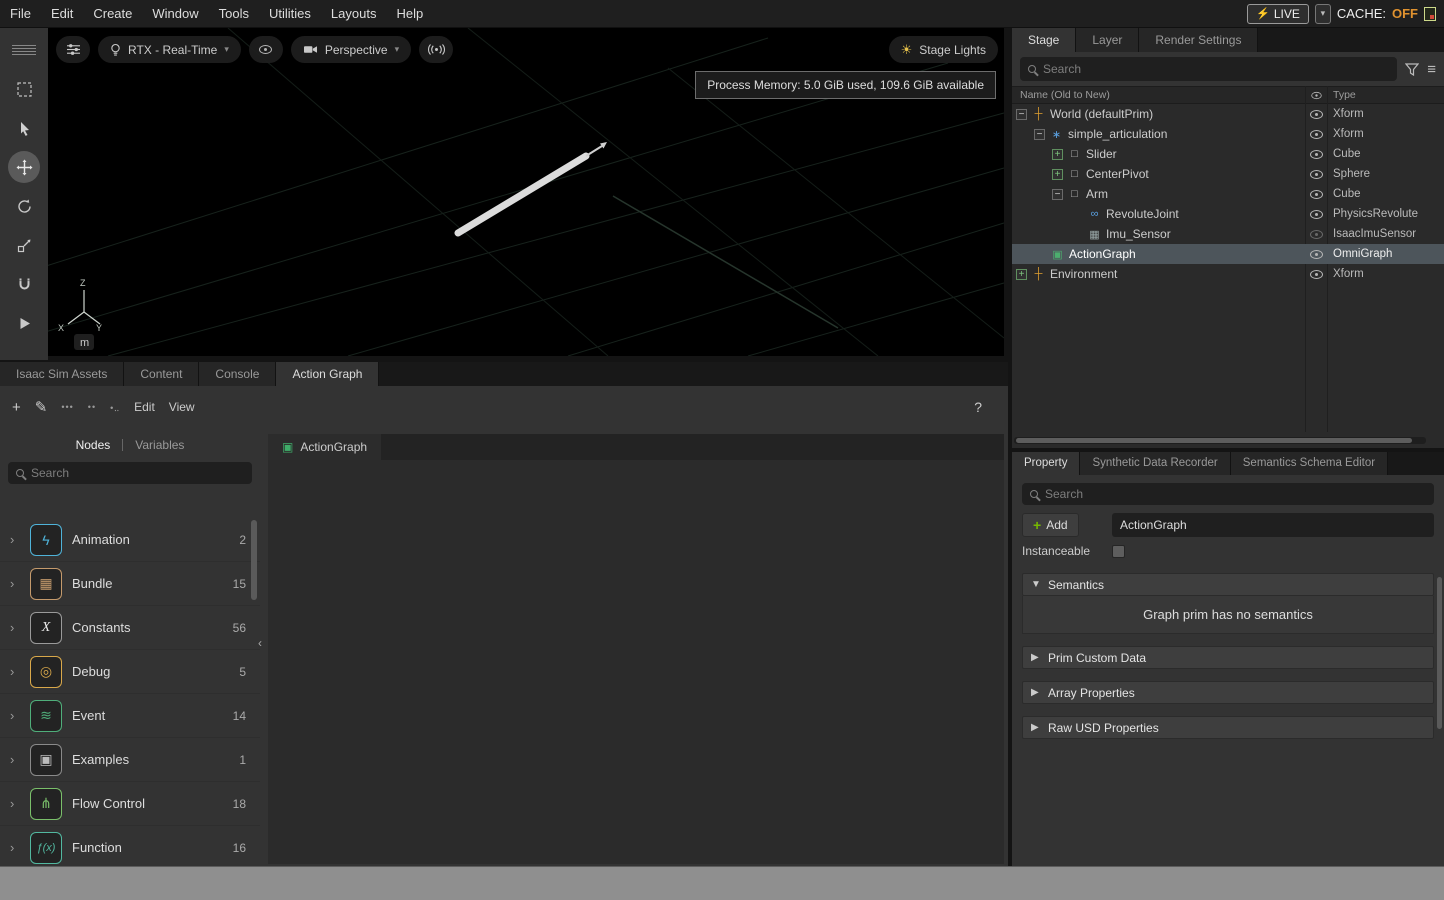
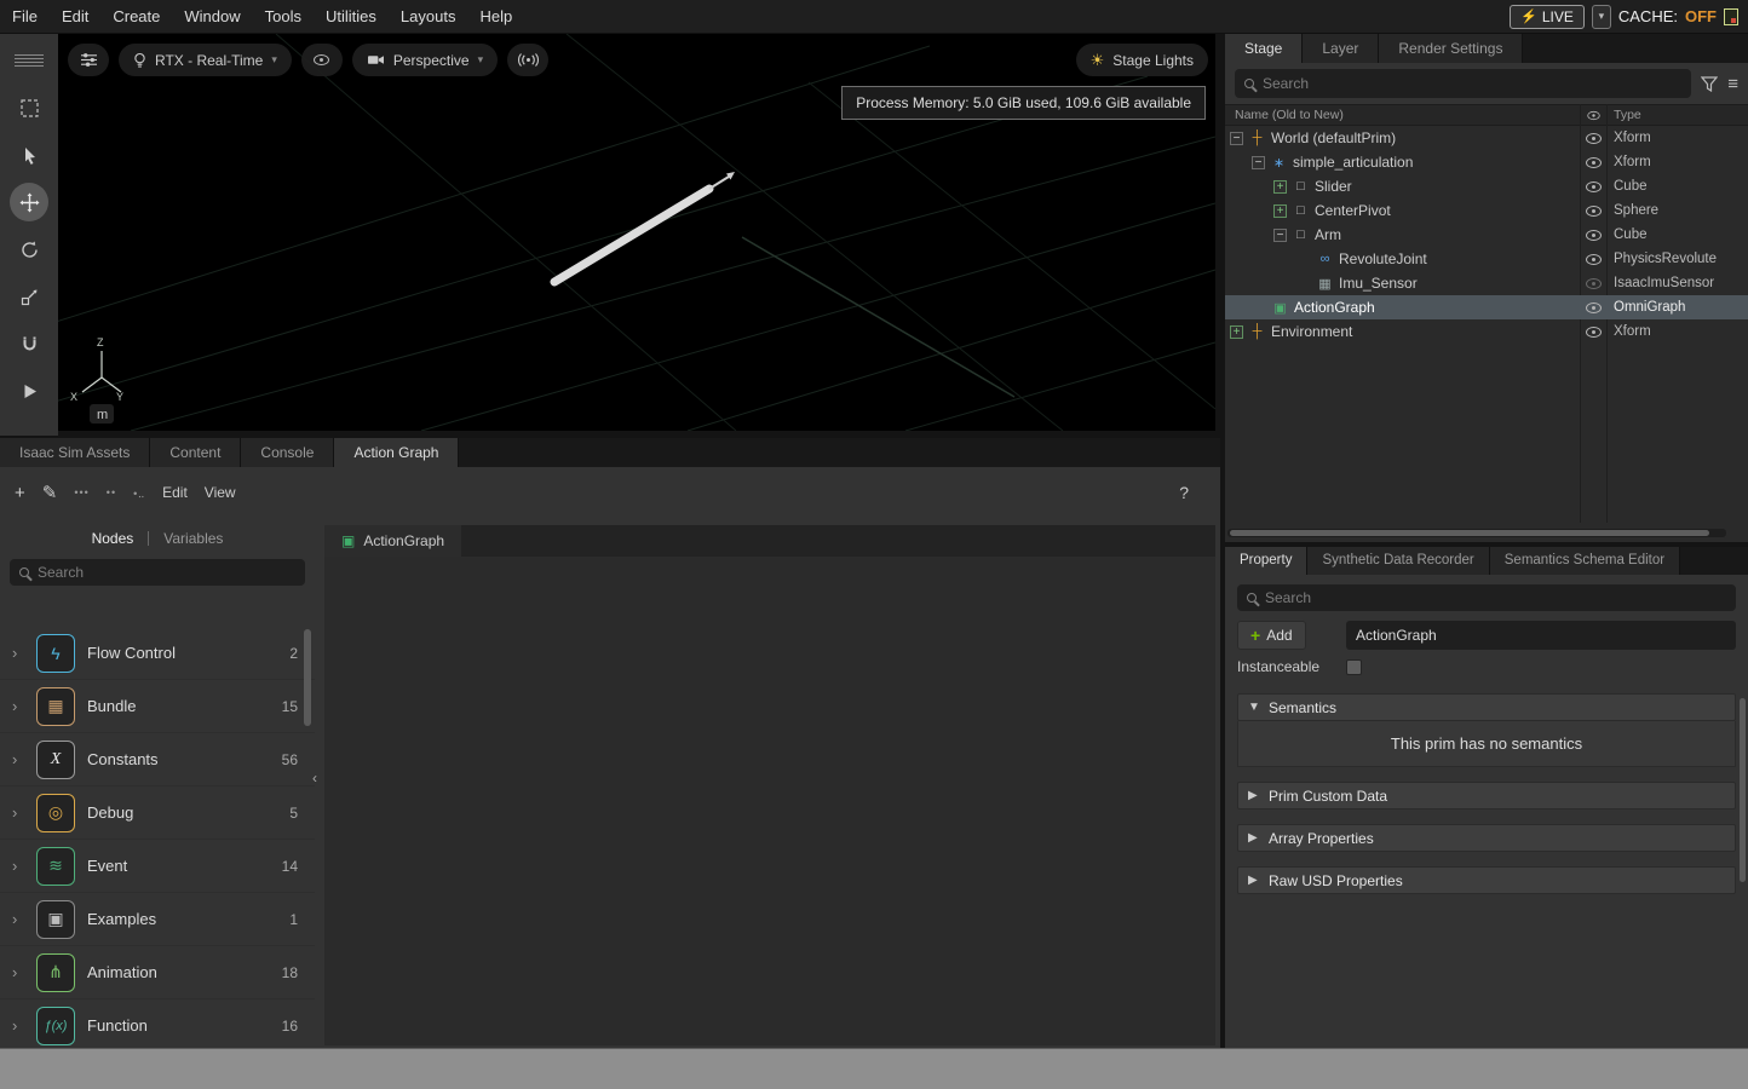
  File
  Edit
  Create
  Window
  Tools
  Utilities
  Layouts
  Help
  ⚡
  LIVE
  ▾
  CACHE:
  OFF
  Z
  X
  Y
  m
  RTX - Real-Time
  ▾
  Perspective
  ▾
  ☀
  Stage Lights
  Process Memory: 5.0 GiB used, 109.6 GiB available
  Isaac Sim Assets
  Content
  Console
  Action Graph
  +
  ✎
  •••
  ••
  •‥
  Edit
  View
  ?
  Nodes
  Variables
  Search
  ›
  ϟ
- Animation
+ Flow Control
  2
  ›
  ▦
  Bundle
  15
  ›
  X
  Constants
  56
  ›
  ◎
  Debug
  5
  ›
  ≋
  Event
  14
  ›
  ▣
  Examples
  1
  ›
  ⋔
- Flow Control
+ Animation
  18
  ›
  ƒ(x)
  Function
  16
  ‹
  ▣
  ActionGraph
  Stage
  Layer
  Render Settings
  Search
  ≡
  Name (Old to New)
  Type
  −
  ┼
  World (defaultPrim)
  Xform
  −
  ∗
  simple_articulation
  Xform
  +
  □
  Slider
  Cube
  +
  □
  CenterPivot
  Sphere
  −
  □
  Arm
  Cube
  ∞
  RevoluteJoint
  PhysicsRevolute
  ▦
  Imu_Sensor
  IsaacImuSensor
  ▣
  ActionGraph
  OmniGraph
  +
  ┼
  Environment
  Xform
  Property
  Synthetic Data Recorder
  Semantics Schema Editor
  Search
  +
  Add
  ActionGraph
  Instanceable
  ▼
  Semantics
- Graph prim has no semantics
+ This prim has no semantics
  ▶
  Prim Custom Data
  ▶
  Array Properties
  ▶
  Raw USD Properties
